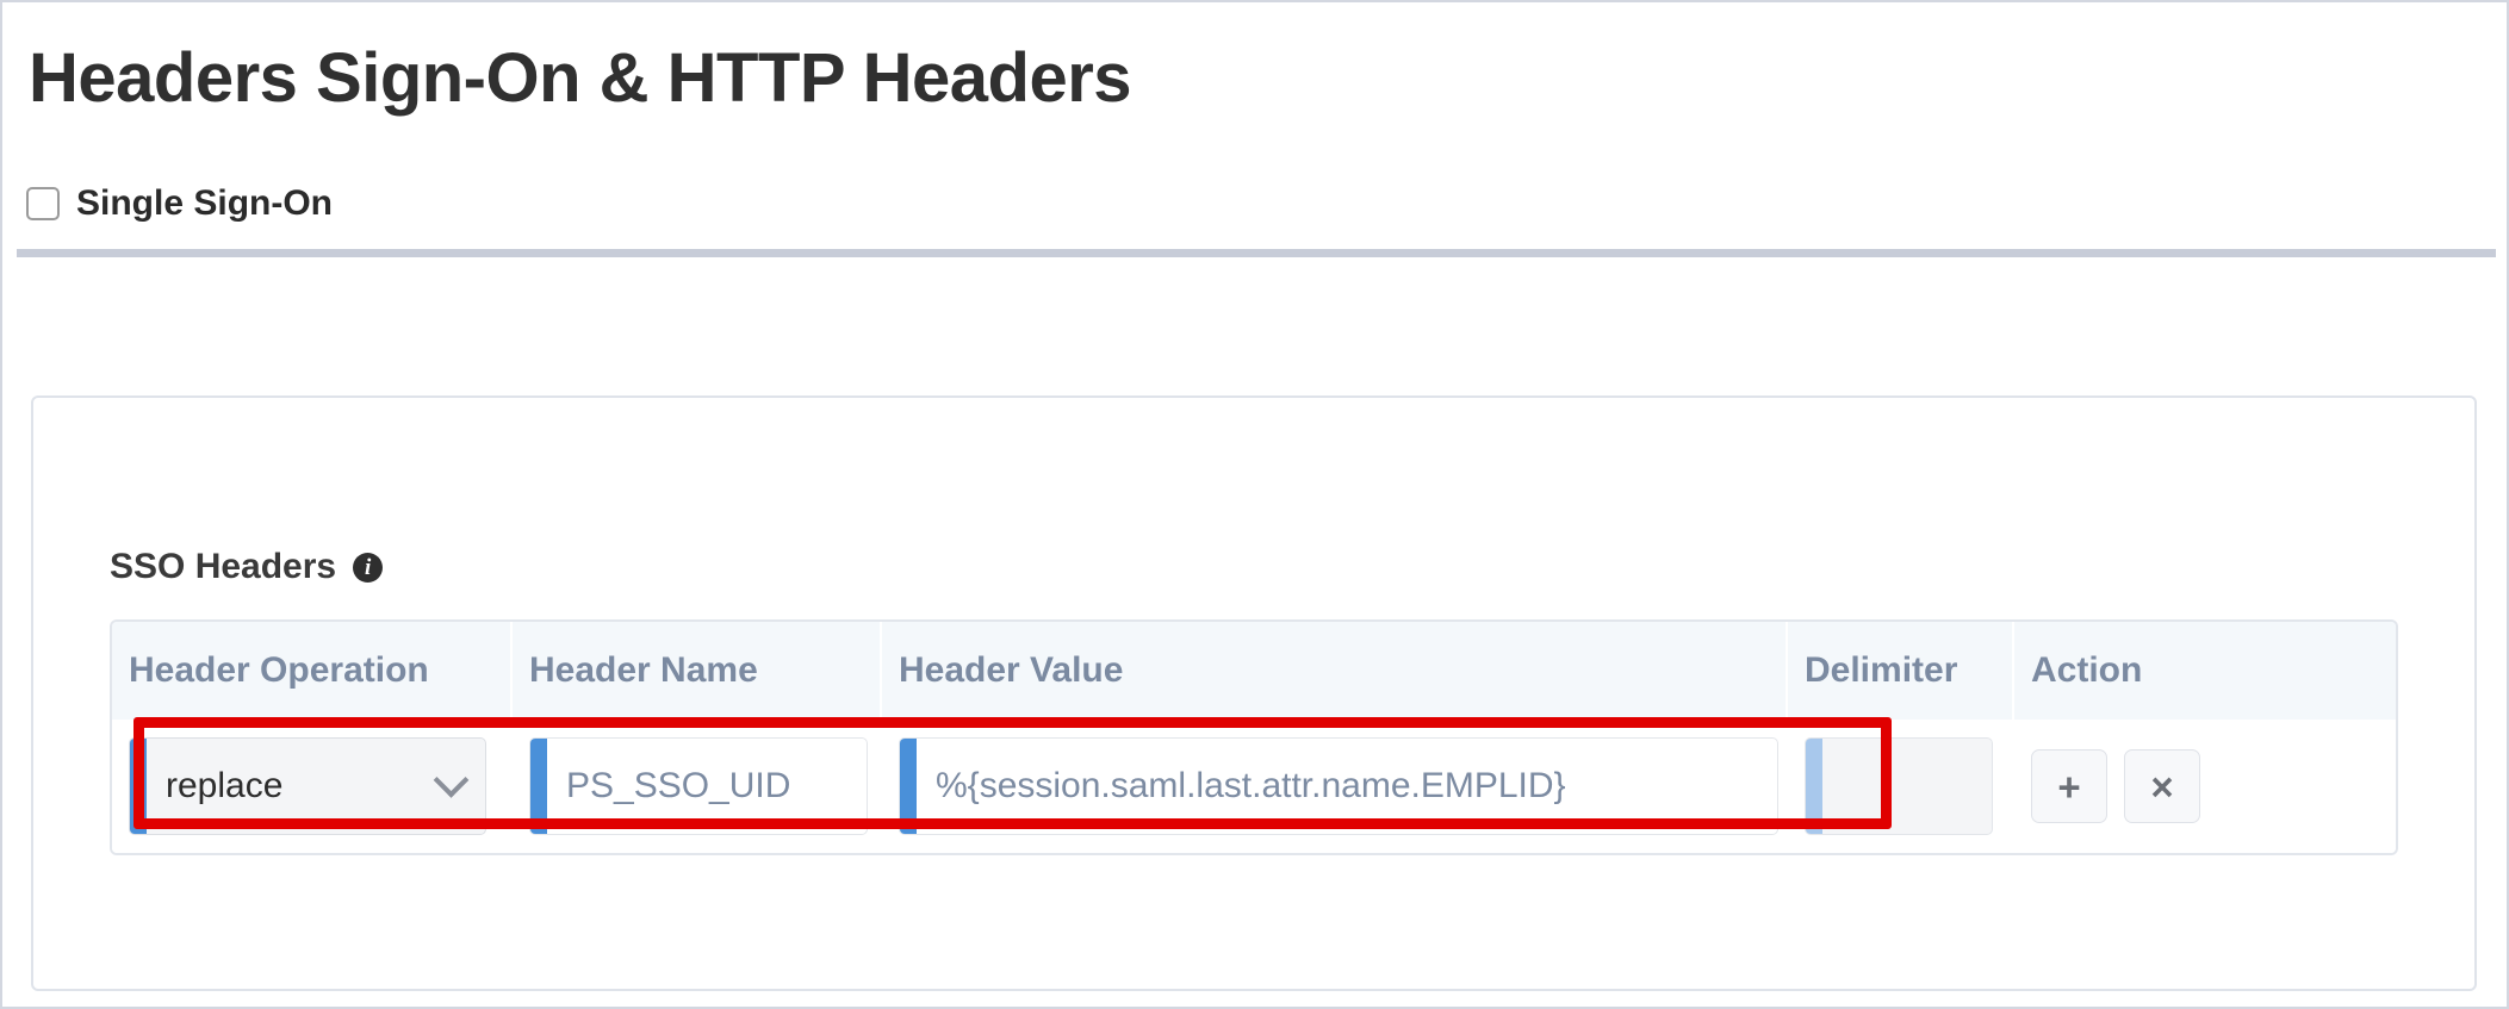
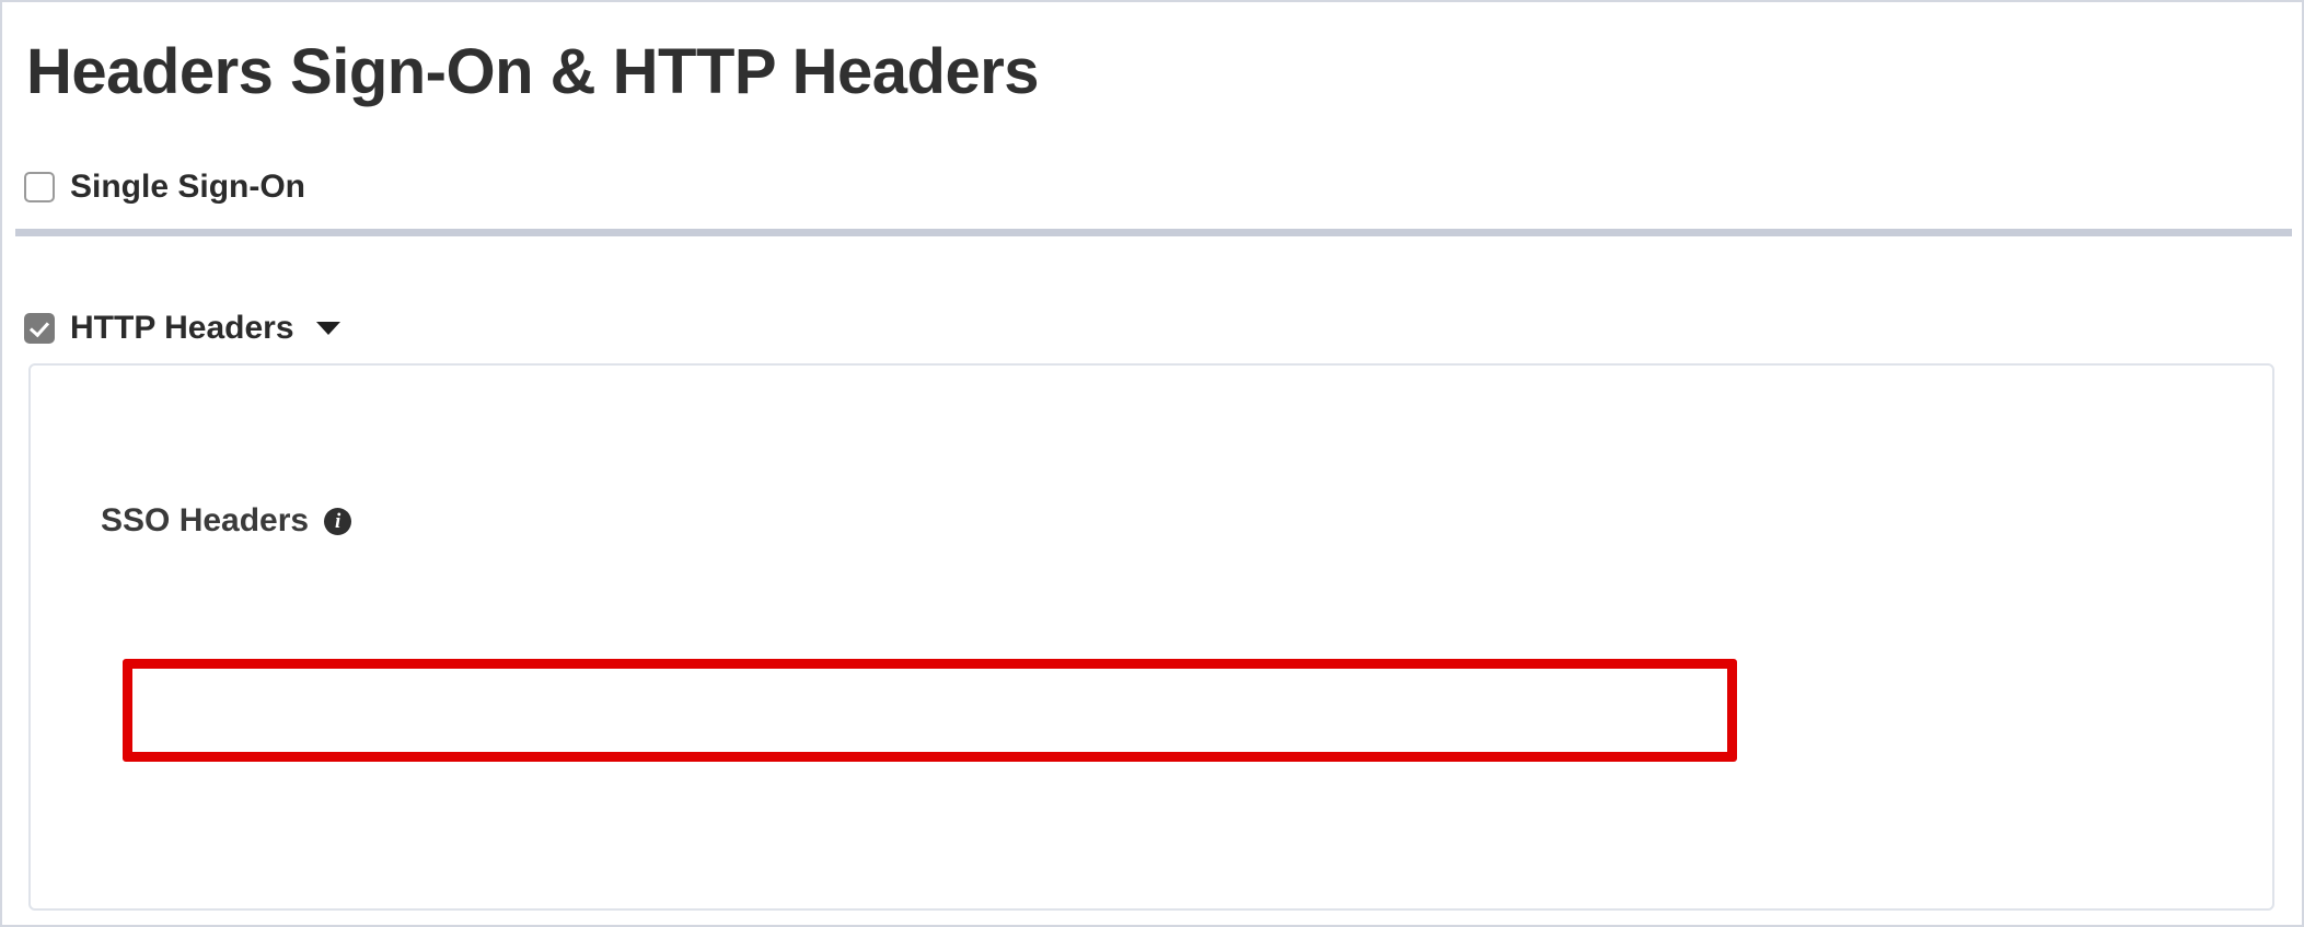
  Headers Sign-On & HTTP Headers
  Single Sign-On
+ HTTP Headers
  SSO Headers
  i
- Header Operation
- Header Name
- Header Value
- Delimiter
- Action
- replace
- PS_SSO_UID
- %{session.saml.last.attr.name.EMPLID}
- +
- ×
